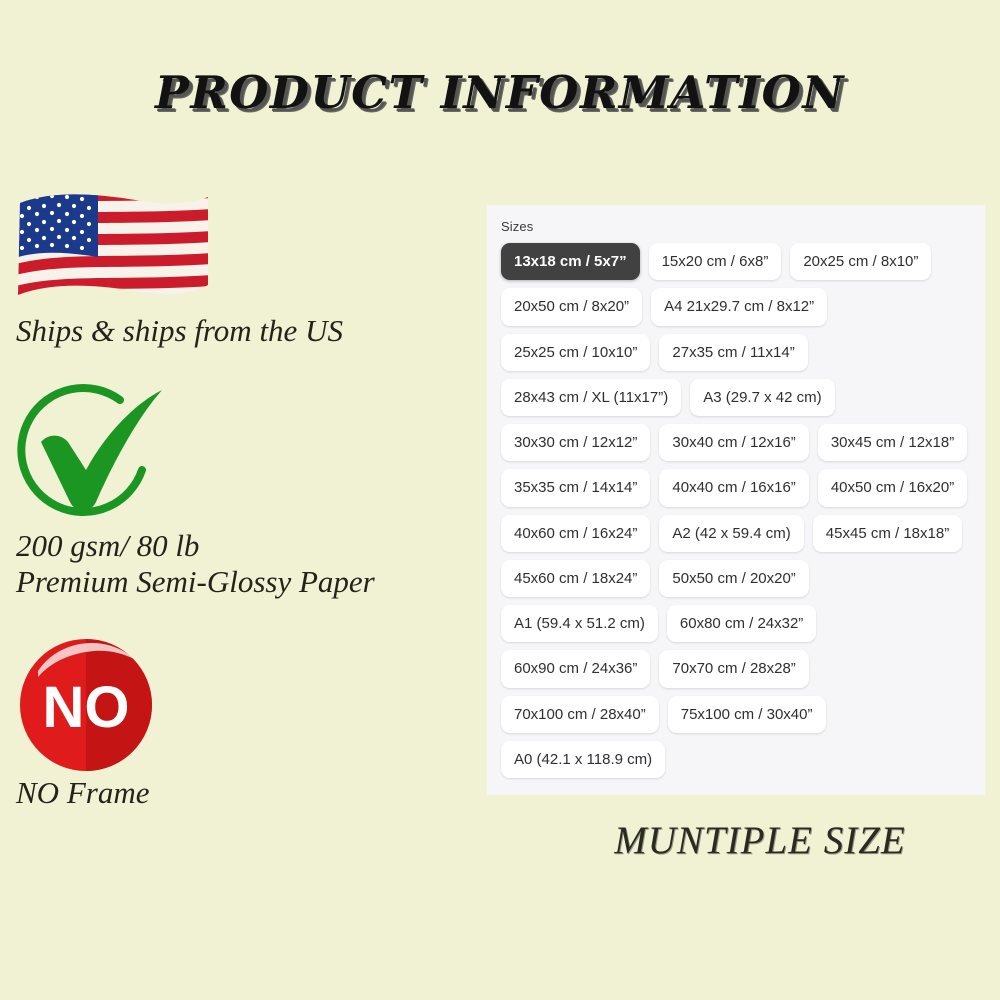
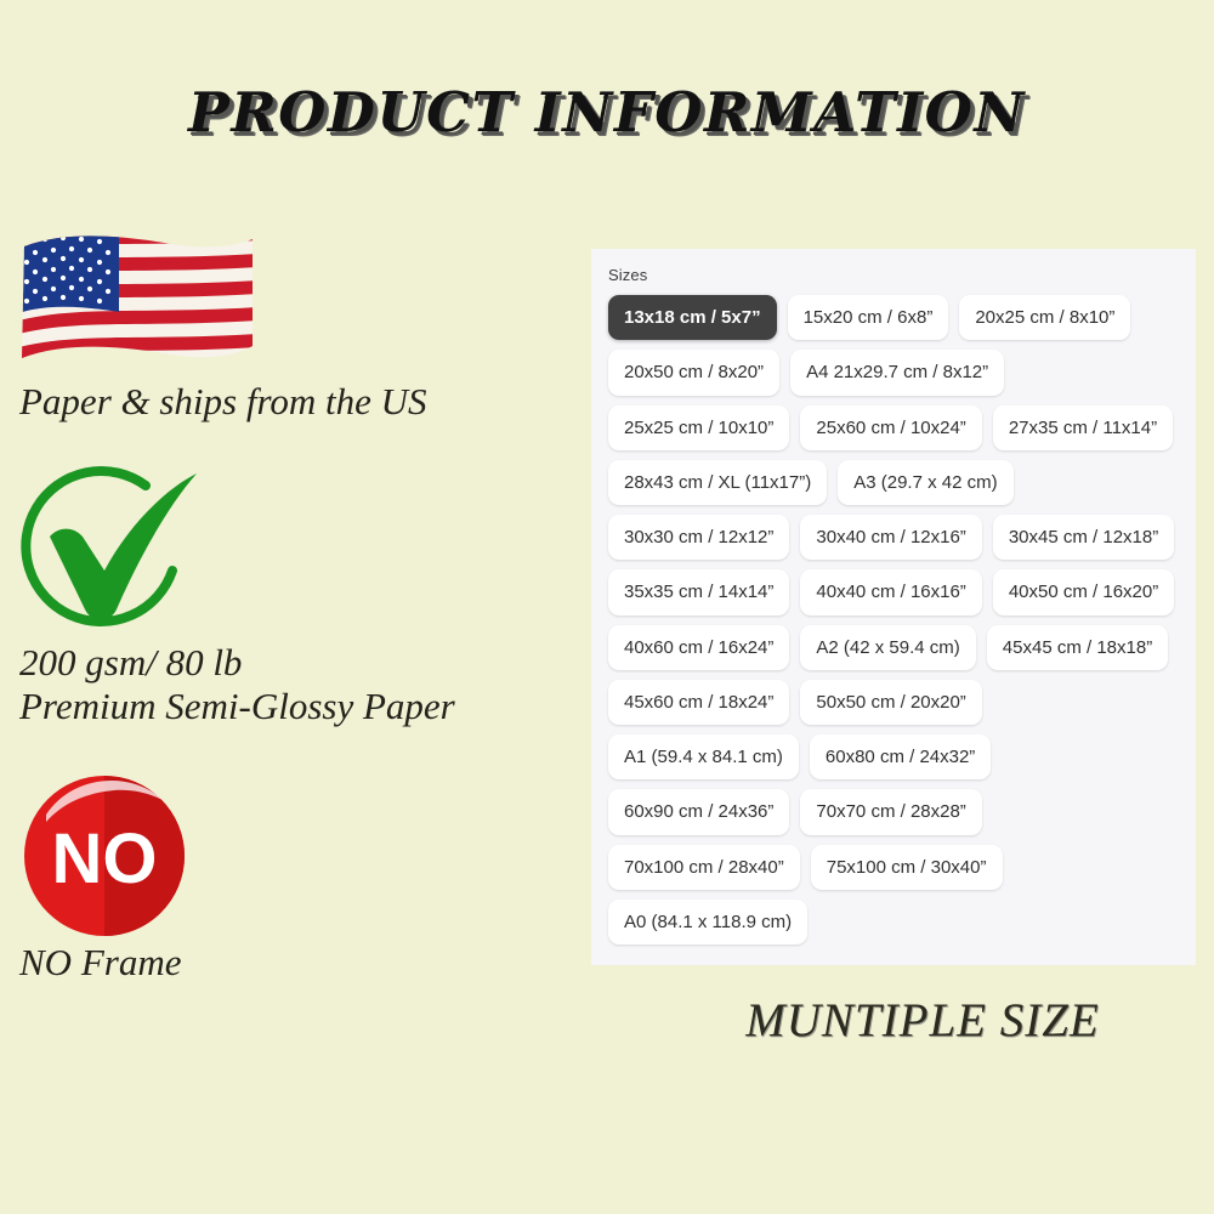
  PRODUCT INFORMATION
- Ships & ships from the US
+ Paper & ships from the US
  200 gsm/ 80 lb
  Premium Semi-Glossy Paper
  NO
  NO Frame
  Sizes
  13x18 cm / 5x7”
  15x20 cm / 6x8”
  20x25 cm / 8x10”
  20x50 cm / 8x20”
  A4 21x29.7 cm / 8x12”
  25x25 cm / 10x10”
+ 25x60 cm / 10x24”
  27x35 cm / 11x14”
  28x43 cm / XL (11x17”)
  A3 (29.7 x 42 cm)
  30x30 cm / 12x12”
  30x40 cm / 12x16”
  30x45 cm / 12x18”
  35x35 cm / 14x14”
  40x40 cm / 16x16”
  40x50 cm / 16x20”
  40x60 cm / 16x24”
  A2 (42 x 59.4 cm)
  45x45 cm / 18x18”
  45x60 cm / 18x24”
  50x50 cm / 20x20”
- A1 (59.4 x 51.2 cm)
+ A1 (59.4 x 84.1 cm)
  60x80 cm / 24x32”
  60x90 cm / 24x36”
  70x70 cm / 28x28”
  70x100 cm / 28x40”
  75x100 cm / 30x40”
- A0 (42.1 x 118.9 cm)
+ A0 (84.1 x 118.9 cm)
  MUNTIPLE SIZE
